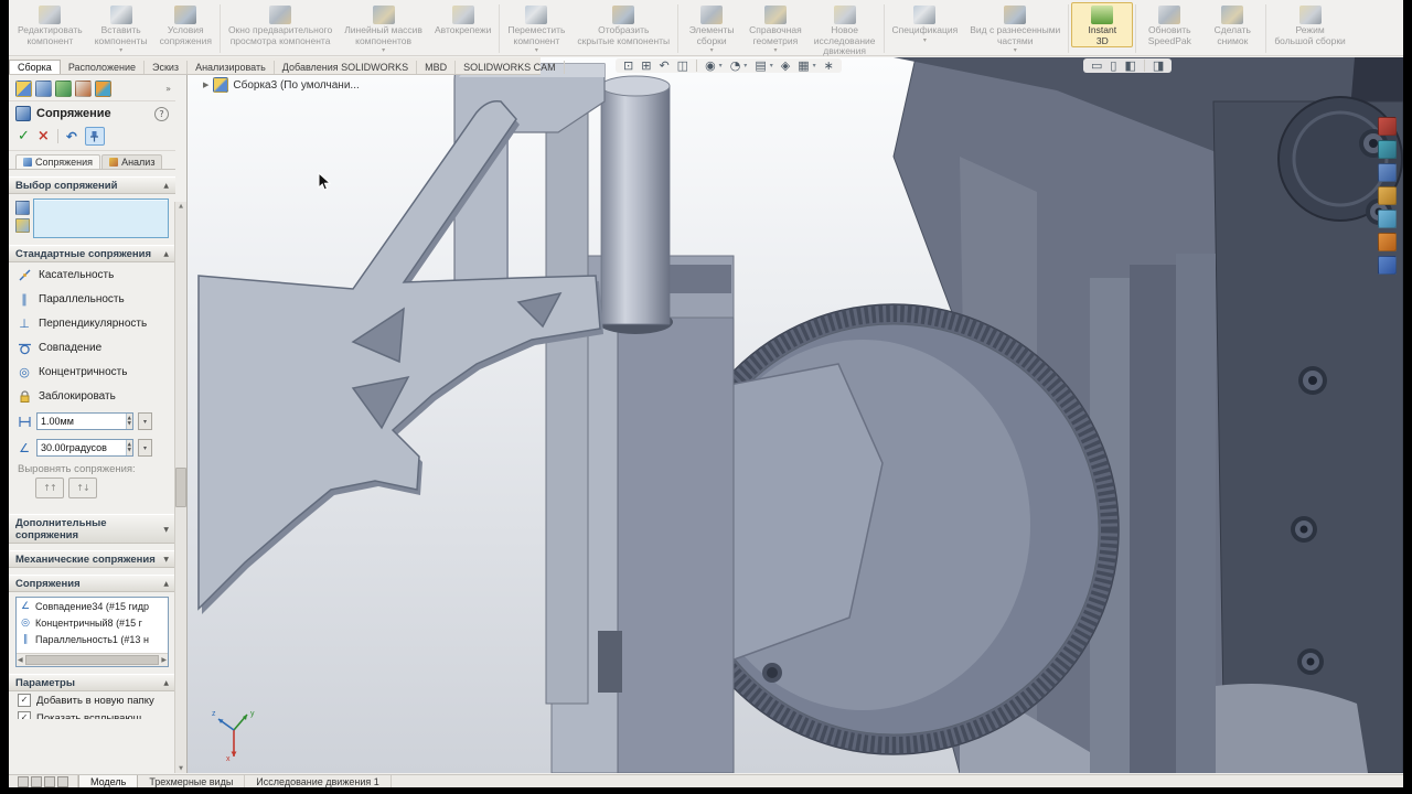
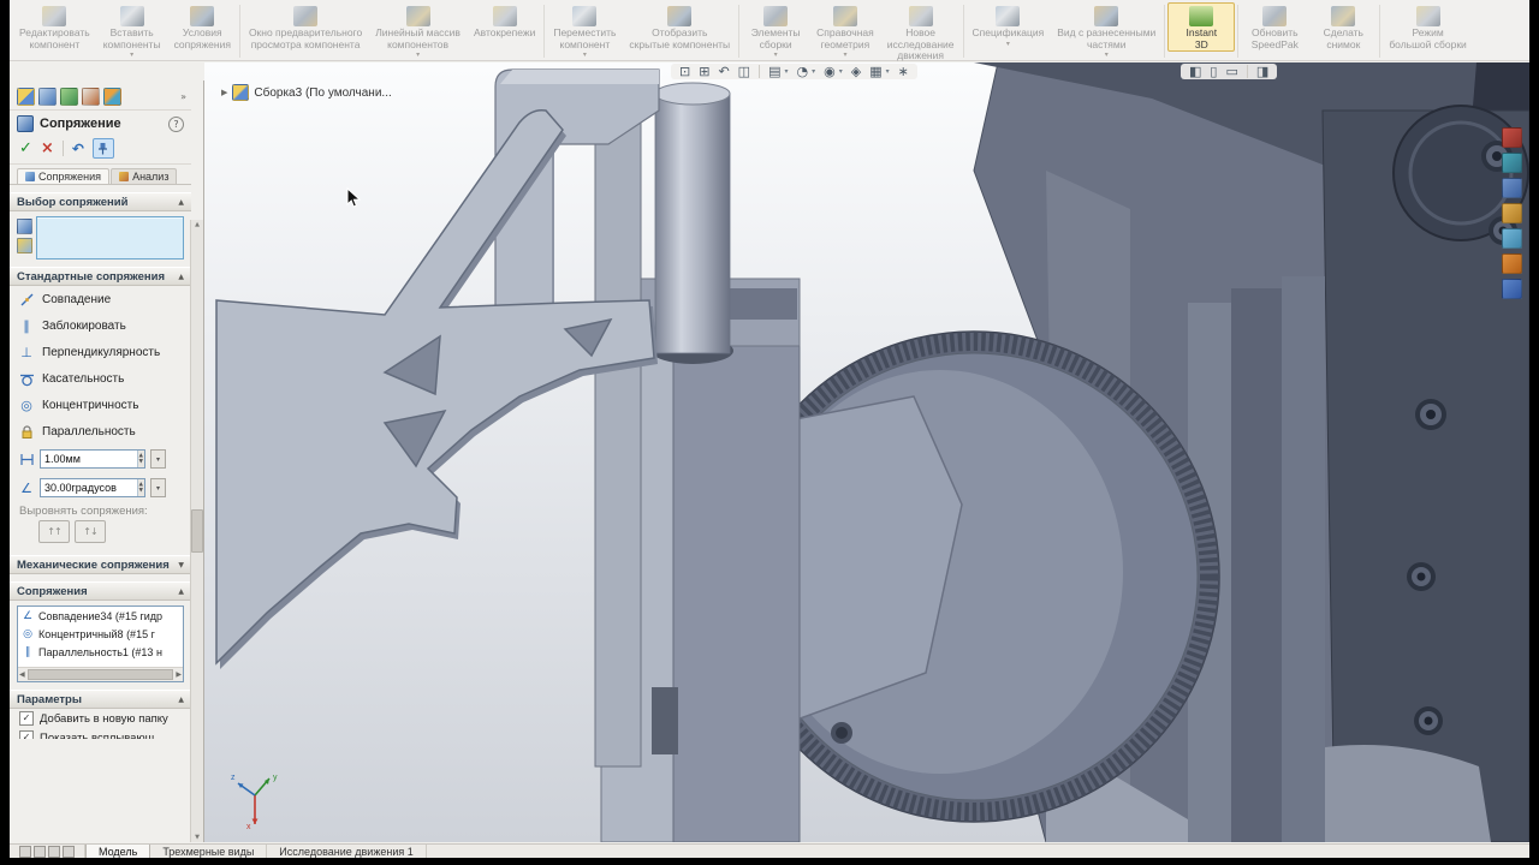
  Редактировать
  компонент
  Вставить
  компоненты
  Условия
  сопряжения
  Окно предварительного
  просмотра компонента
  Линейный массив
  компонентов
  Автокрепежи
  Переместить
  компонент
  Отобразить
  скрытые компоненты
  Элементы
  сборки
  Справочная
  геометрия
  Новое
  исследование
  движения
  Спецификация
  Вид с разнесенными
  частями
  Instant
  3D
  Обновить
  SpeedPak
  Сделать
  снимок
  Режим
  большой сборки
- Сборка
- Расположение
- Эскиз
- Анализировать
- Добавления SOLIDWORKS
- MBD
- SOLIDWORKS CAM
  ⊡
  ⊞
  ↶
  ◫
- ◉
+ ▤
  ◔
- ▤
+ ◉
  ◈
  ▦
  ∗
- ▭
+ ◧
  ▯
- ◧
+ ▭
  ◨
  ▶
  Сборка3 (По умолчани...
  »
  Сопряжение
  ?
  ✓
  ×
  ↶
  Сопряжения
  Анализ
  Выбор сопряжений
  Стандартные сопряжения
- Касательность
+ Совпадение
  ∥
- Параллельность
+ Заблокировать
  ⊥
  Перпендикулярность
- Совпадение
+ Касательность
  ◎
  Концентричность
- Заблокировать
+ Параллельность
  1.00мм
  ∠
  30.00градусов
  Выровнять сопряжения:
  ↑↑
  ↑↓
- Дополнительные сопряжения
  Механические сопряжения
  Сопряжения
  ∠
  Совпадение34 (#15 гидр
  ◎
  Концентричный8 (#15 г
  ∥
  Параллельность1 (#13 н
  Параметры
  ✓
  Добавить в новую папку
  ✓
  Показать всплывающ
  Модель
  Трехмерные виды
  Исследование движения 1
